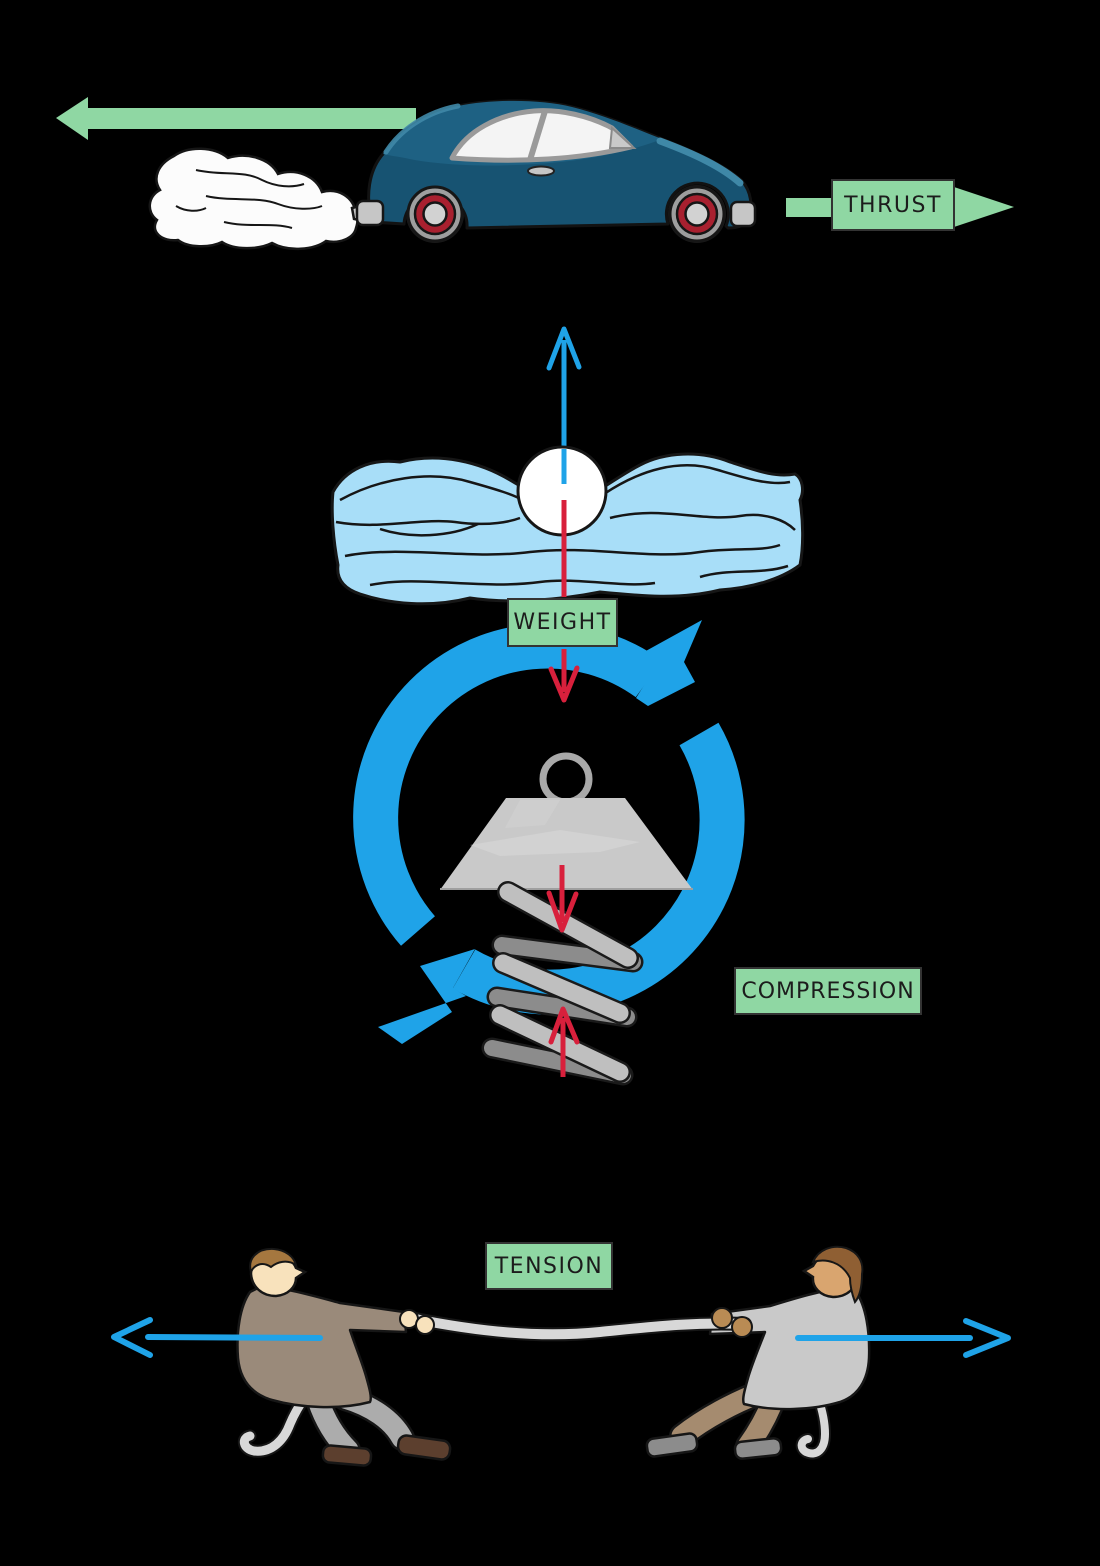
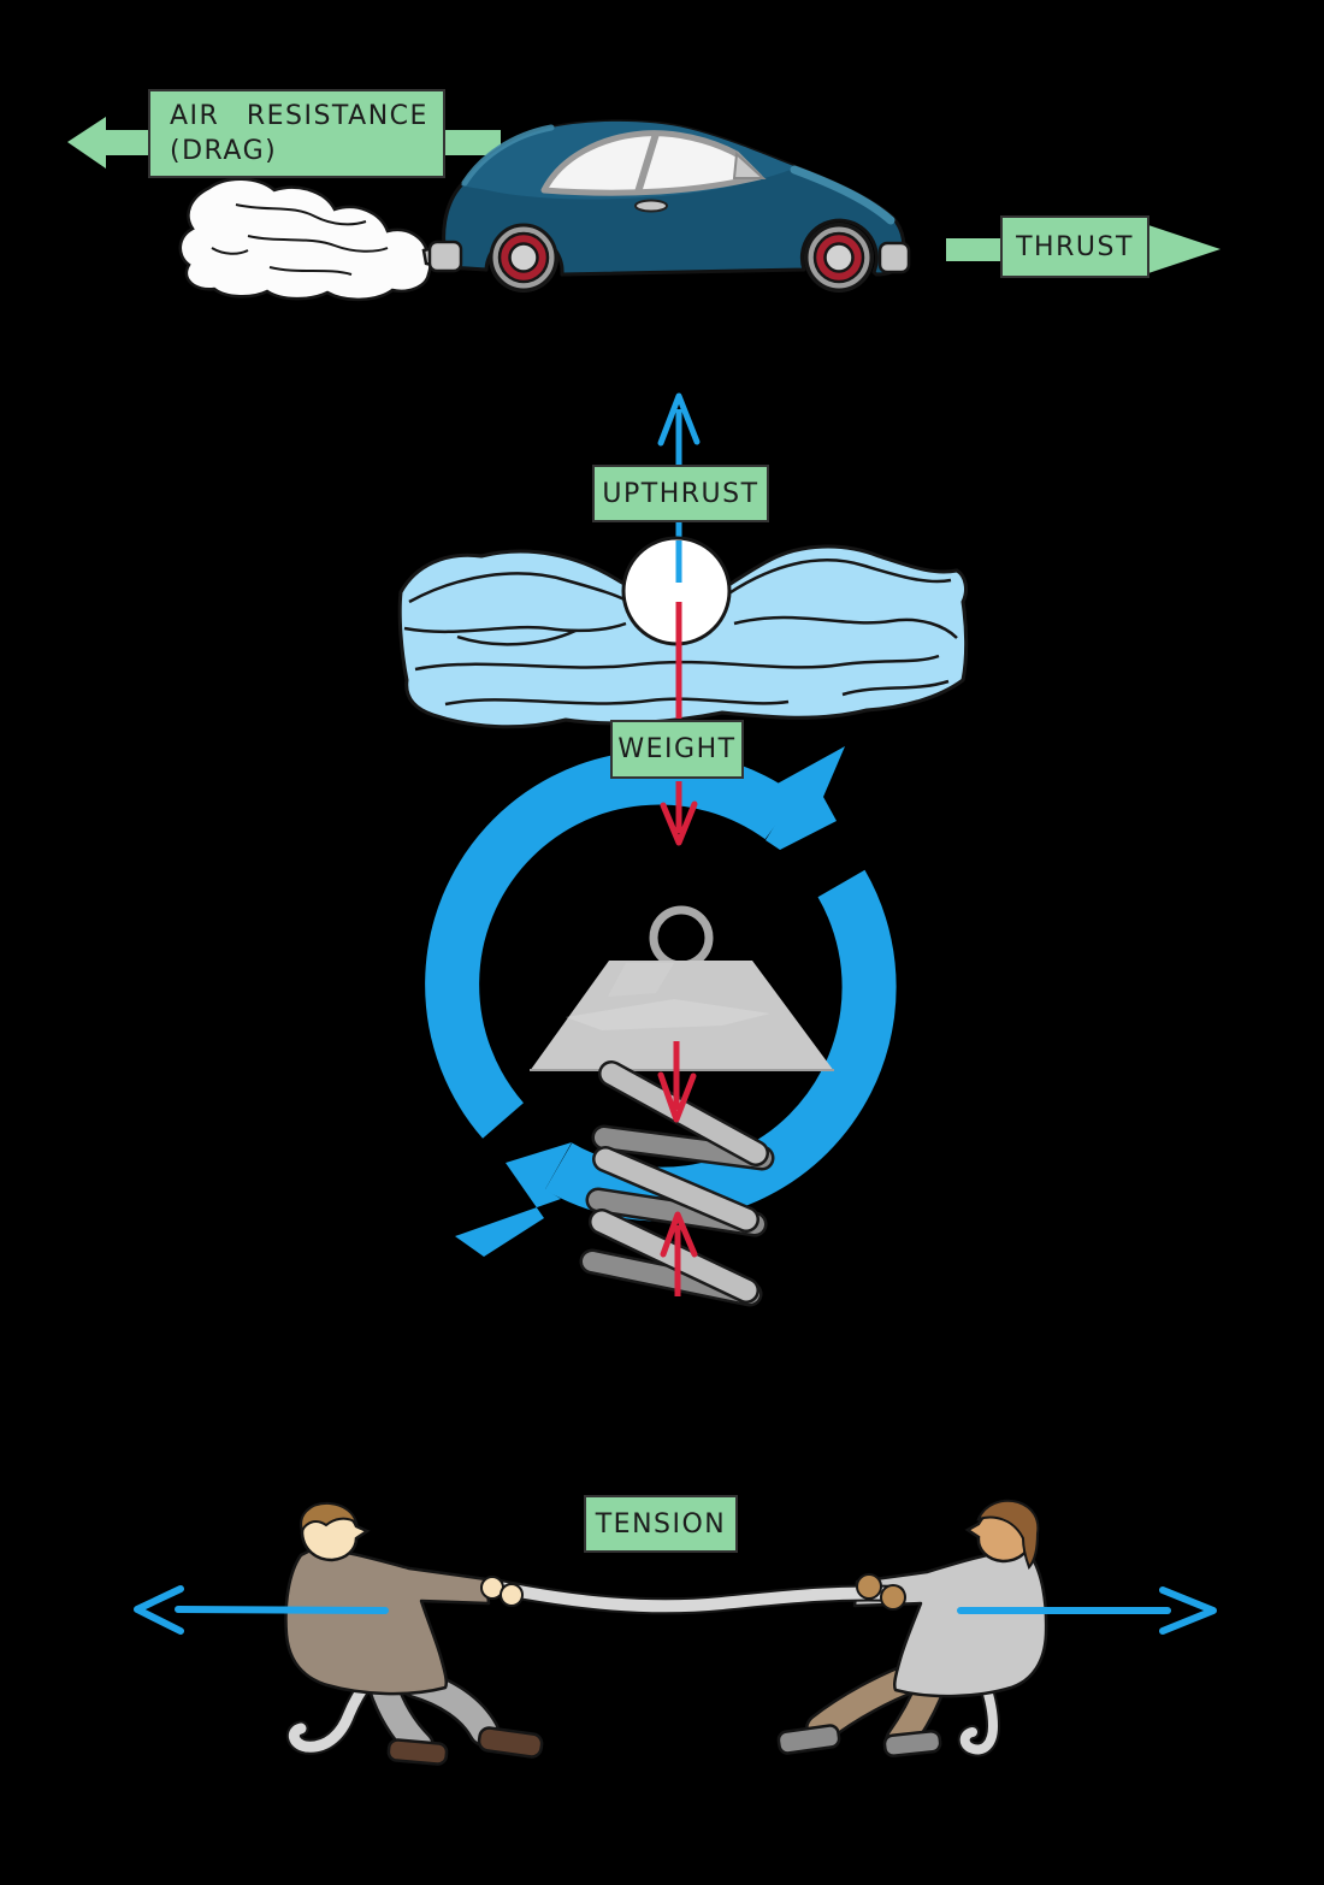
+ AIR RESISTANCE
+ (DRAG)
  THRUST
+ UPTHRUST
  WEIGHT
- COMPRESSION
  TENSION
